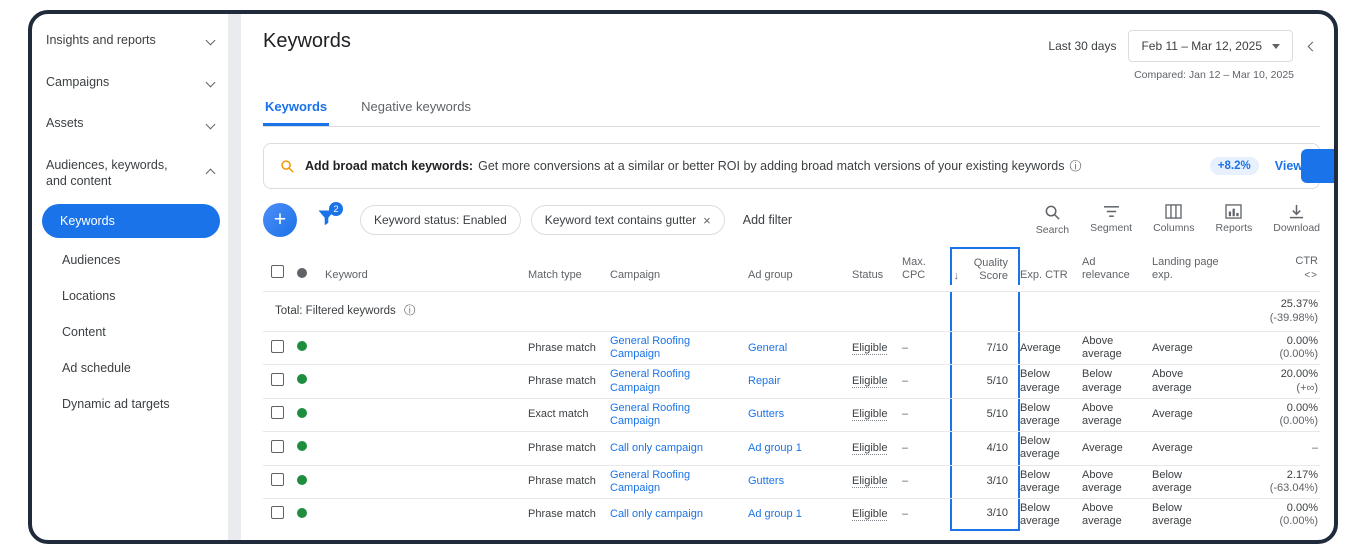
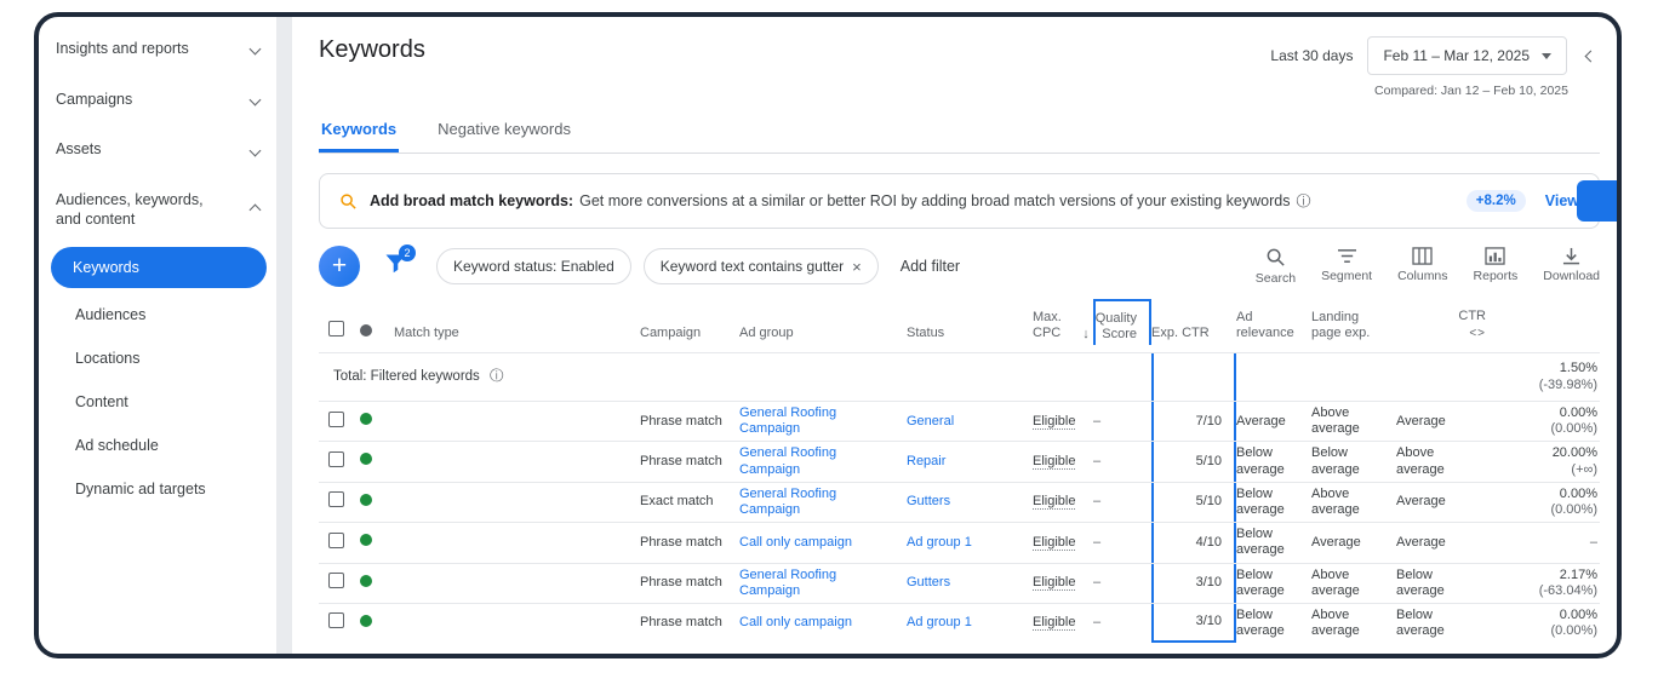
  Insights and reports
  Campaigns
  Assets
  Audiences, keywords, and content
  Keywords
  Audiences
  Locations
  Content
  Ad schedule
  Dynamic ad targets
  Keywords
  Last 30 days
  Feb 11 – Mar 12, 2025
- Compared: Jan 12 – Mar 10, 2025
+ Compared: Jan 12 – Feb 10, 2025
  Keywords
  Negative keywords
  Add broad match keywords:
  Get more conversions at a similar or better ROI by adding broad match versions of your existing keywords
  ⓘ
  +8.2%
  View
  +
  2
  Keyword status: Enabled
  Keyword text contains gutter
  ×
  Add filter
  Search
  Segment
  Columns
  Reports
  Download
- Keyword
  Match type
  Campaign
  Ad group
  Status
  Max. CPC
  ↓
  Quality Score
  Exp. CTR
  Ad relevance
  Landing page exp.
  CTR
  <>
  Total: Filtered keywords ⓘ
- 25.37%
+ 1.50%
  (-39.98%)
  Phrase match
  General Roofing Campaign
  General
  Eligible
  –
  7/10
  Average
  Above average
  Average
  0.00%
  (0.00%)
  Phrase match
  General Roofing Campaign
  Repair
  Eligible
  –
  5/10
  Below average
  Below average
  Above average
  20.00%
  (+∞)
  Exact match
  General Roofing Campaign
  Gutters
  Eligible
  –
  5/10
  Below average
  Above average
  Average
  0.00%
  (0.00%)
  Phrase match
  Call only campaign
  Ad group 1
  Eligible
  –
  4/10
  Below average
  Average
  Average
  –
  Phrase match
  General Roofing Campaign
  Gutters
  Eligible
  –
  3/10
  Below average
  Above average
  Below average
  2.17%
  (-63.04%)
  Phrase match
  Call only campaign
  Ad group 1
  Eligible
  –
  3/10
  Below average
  Above average
  Below average
  0.00%
  (0.00%)
